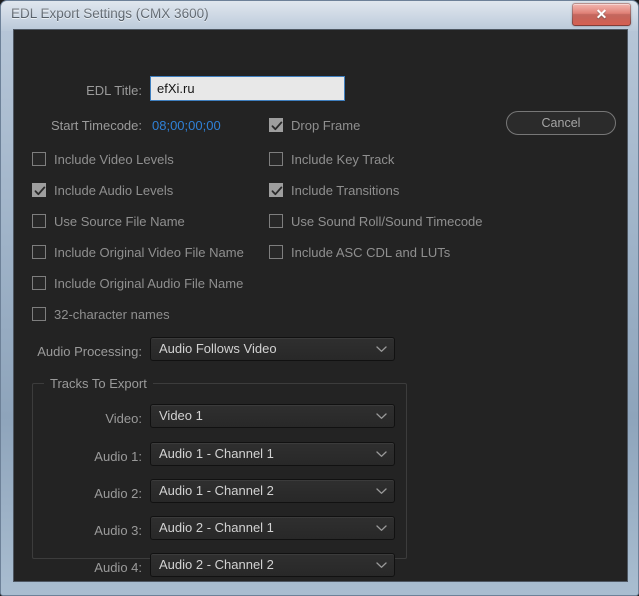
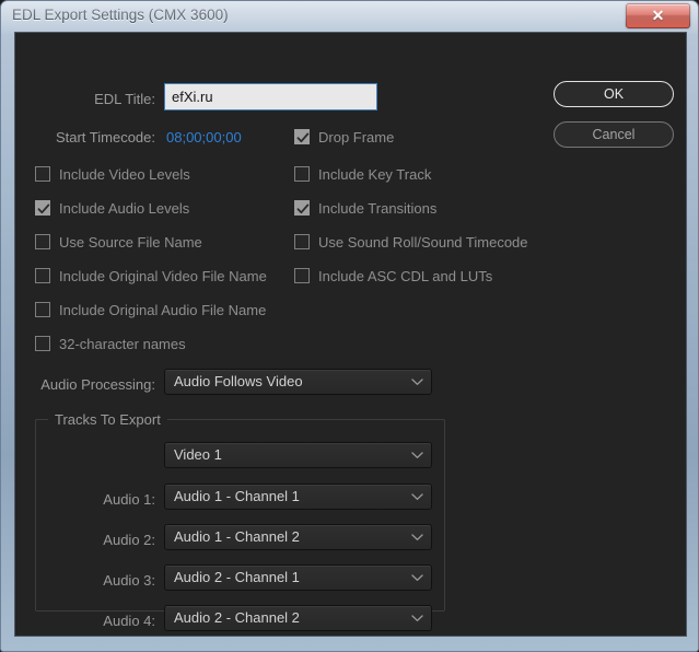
  EDL Title:
  efXi.ru
  Start Timecode:
  08;00;00;00
  Drop Frame
+ OK
  Cancel
  Include Video Levels
  Include Audio Levels
  Use Source File Name
  Include Original Video File Name
  Include Original Audio File Name
  32-character names
  Include Key Track
  Include Transitions
  Use Sound Roll/Sound Timecode
  Include ASC CDL and LUTs
  Audio Processing:
  Audio Follows Video
  Tracks To Export
- Video:
  Video 1
  Audio 1:
  Audio 1 - Channel 1
  Audio 2:
  Audio 1 - Channel 2
  Audio 3:
  Audio 2 - Channel 1
  Audio 4:
  Audio 2 - Channel 2
